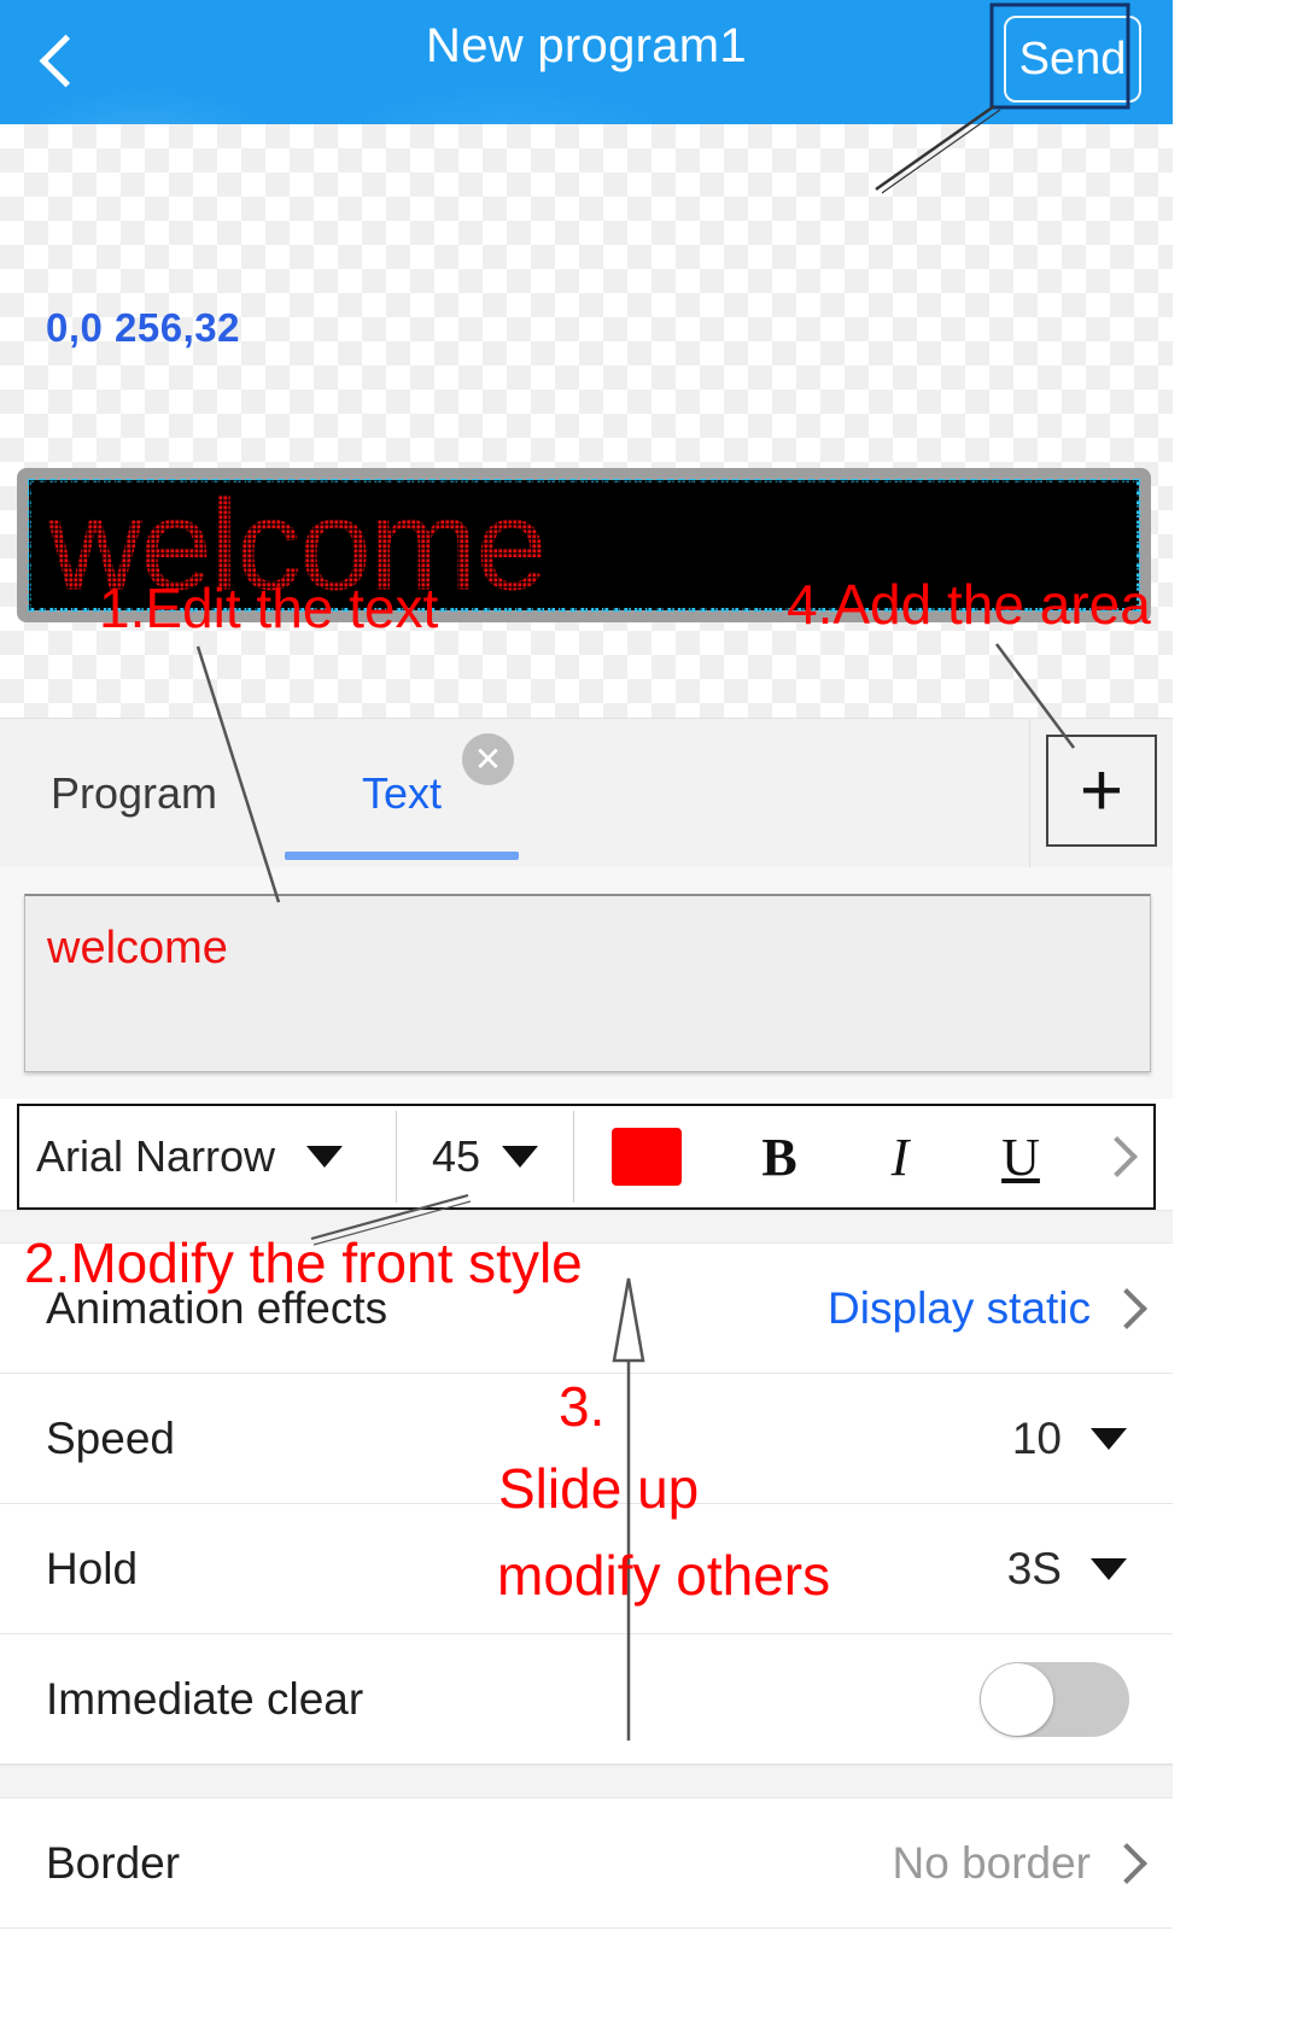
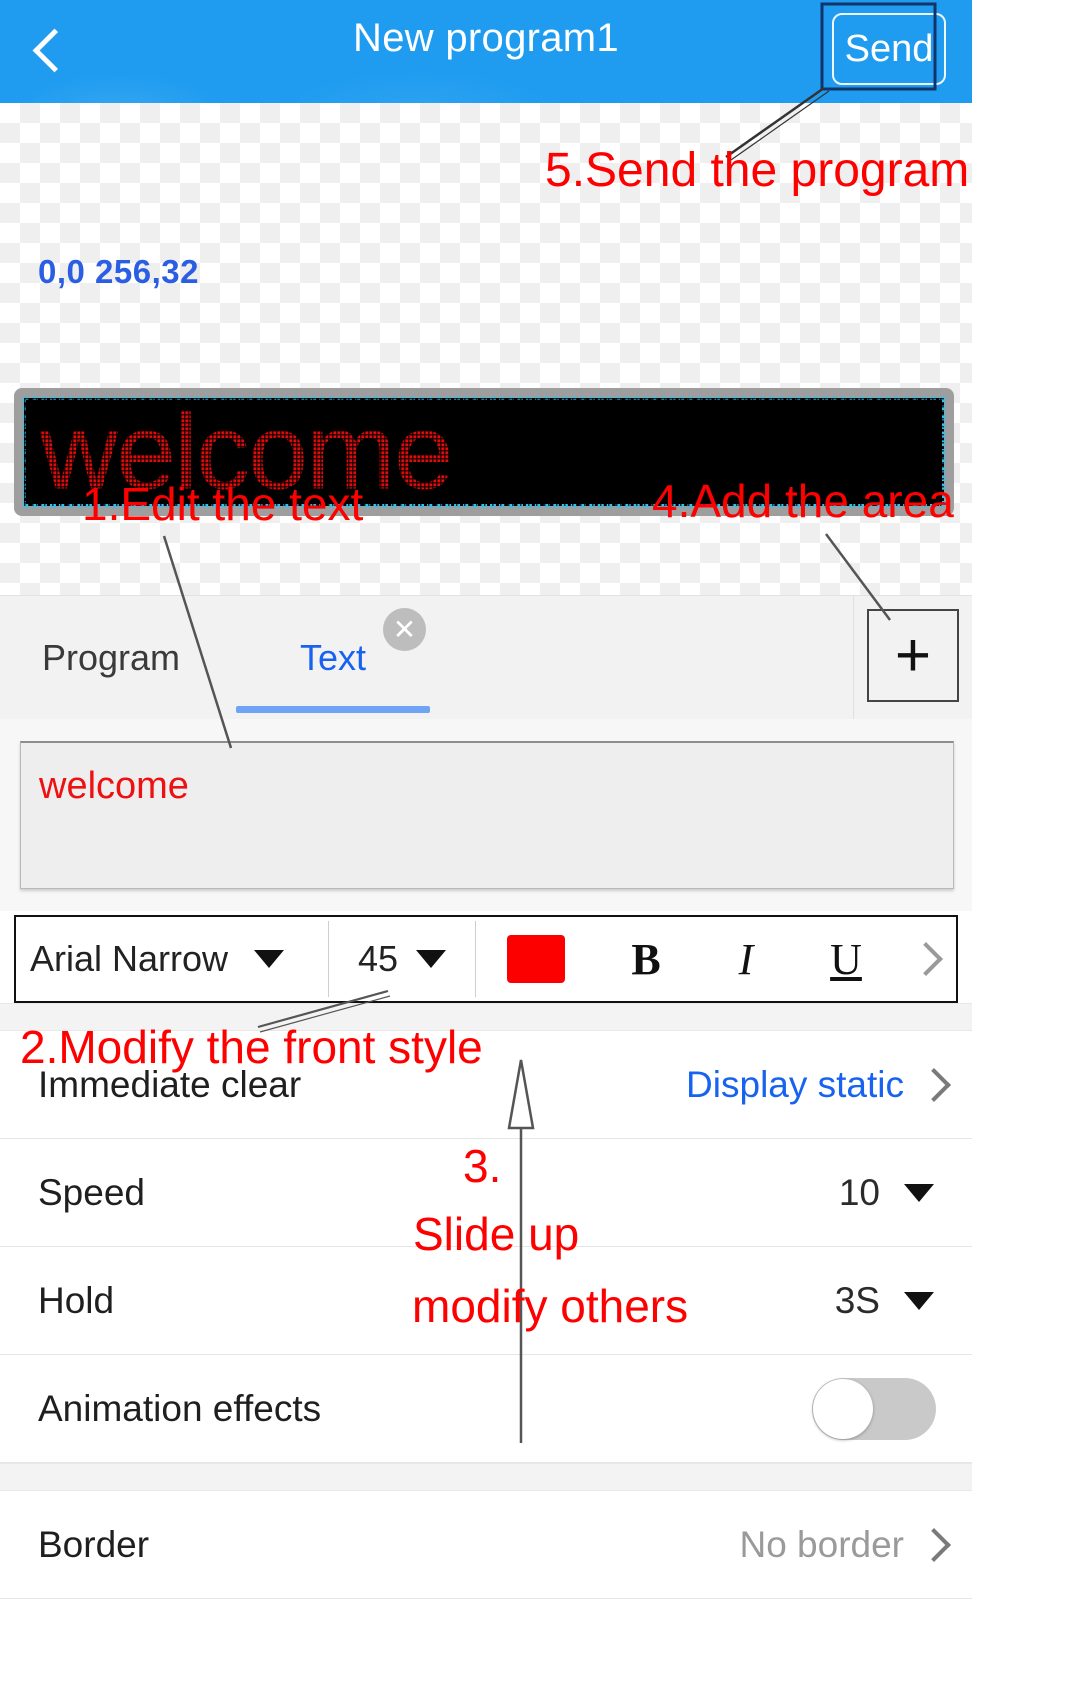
  New program1
  Send
  0,0 256,32
  Program
  Text
  ✕
  +
  welcome
  Arial Narrow
  45
  B
  I
  U
- Animation effects
+ Immediate clear
  Display static
  Speed
  10
  Hold
  3S
- Immediate clear
+ Animation effects
  Border
  No border
+ 5.Send the program
  1.Edit the text
  4.Add the area
  2.Modify the front style
  3.
  Slide up
  modify others
